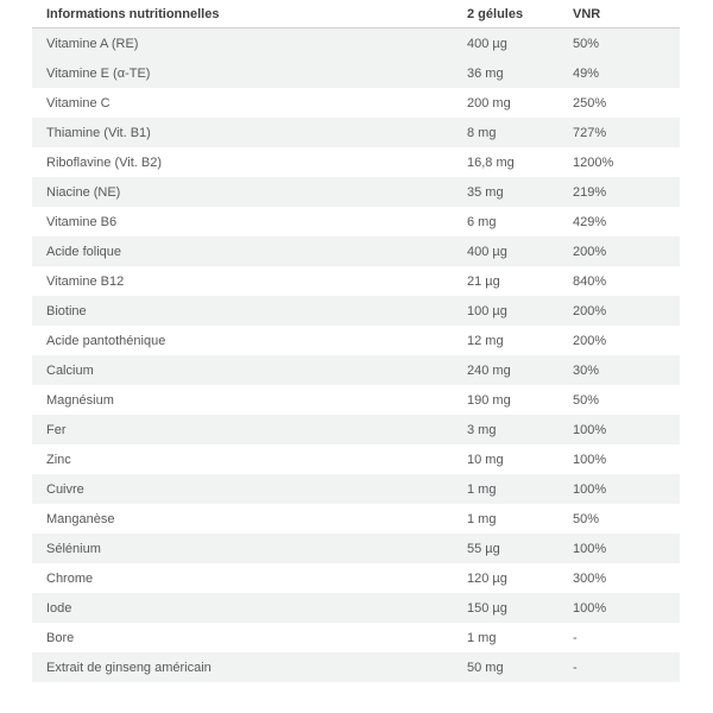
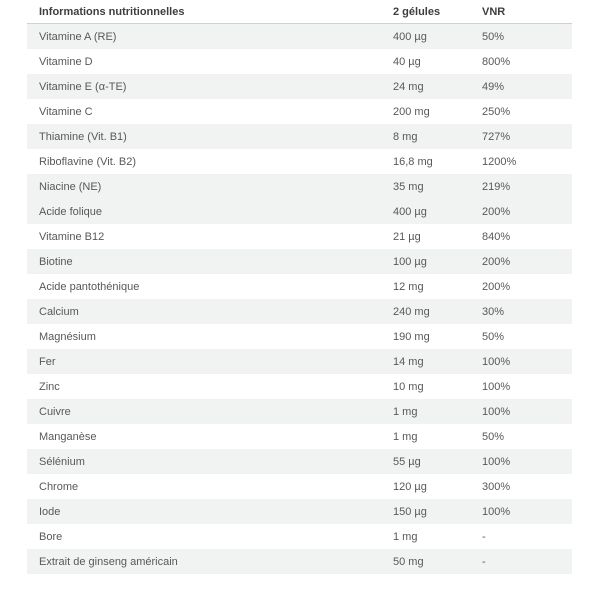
  Informations nutritionnelles
  2 gélules
  VNR
  Vitamine A (RE)
  400 µg
  50%
+ Vitamine D
+ 40 µg
+ 800%
  Vitamine E (α-TE)
- 36 mg
+ 24 mg
  49%
  Vitamine C
  200 mg
  250%
  Thiamine (Vit. B1)
  8 mg
  727%
  Riboflavine (Vit. B2)
  16,8 mg
  1200%
  Niacine (NE)
  35 mg
  219%
- Vitamine B6
- 6 mg
- 429%
  Acide folique
  400 µg
  200%
  Vitamine B12
  21 µg
  840%
  Biotine
  100 µg
  200%
  Acide pantothénique
  12 mg
  200%
  Calcium
  240 mg
  30%
  Magnésium
  190 mg
  50%
  Fer
- 3 mg
+ 14 mg
  100%
  Zinc
  10 mg
  100%
  Cuivre
  1 mg
  100%
  Manganèse
  1 mg
  50%
  Sélénium
  55 µg
  100%
  Chrome
  120 µg
  300%
  Iode
  150 µg
  100%
  Bore
  1 mg
  -
  Extrait de ginseng américain
  50 mg
  -
